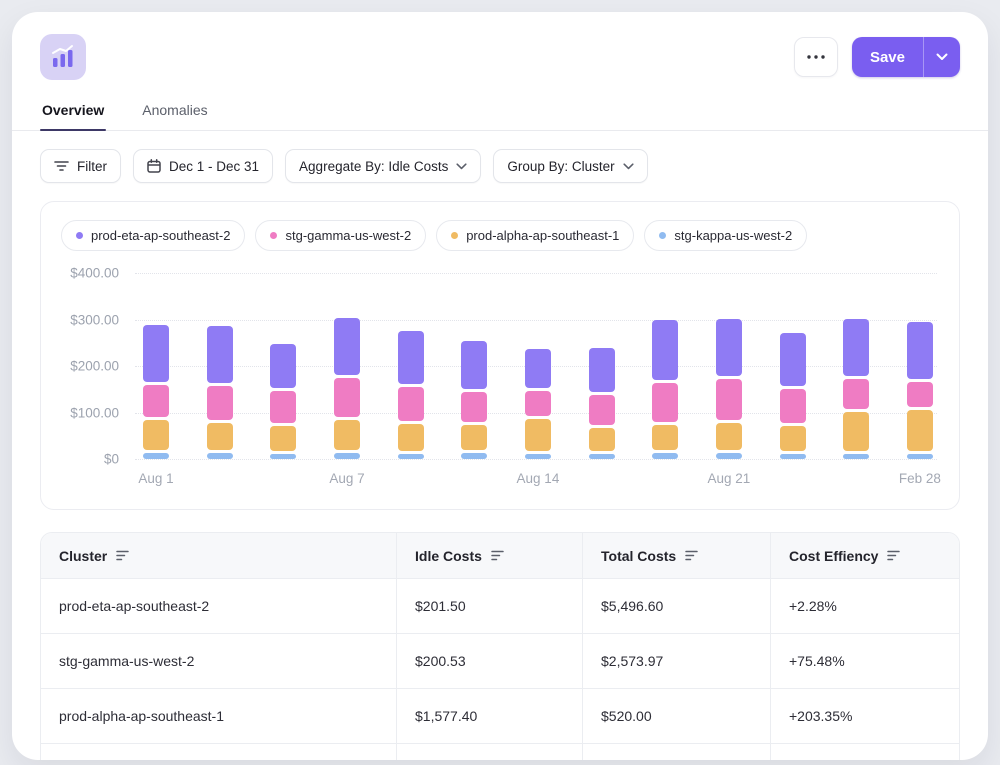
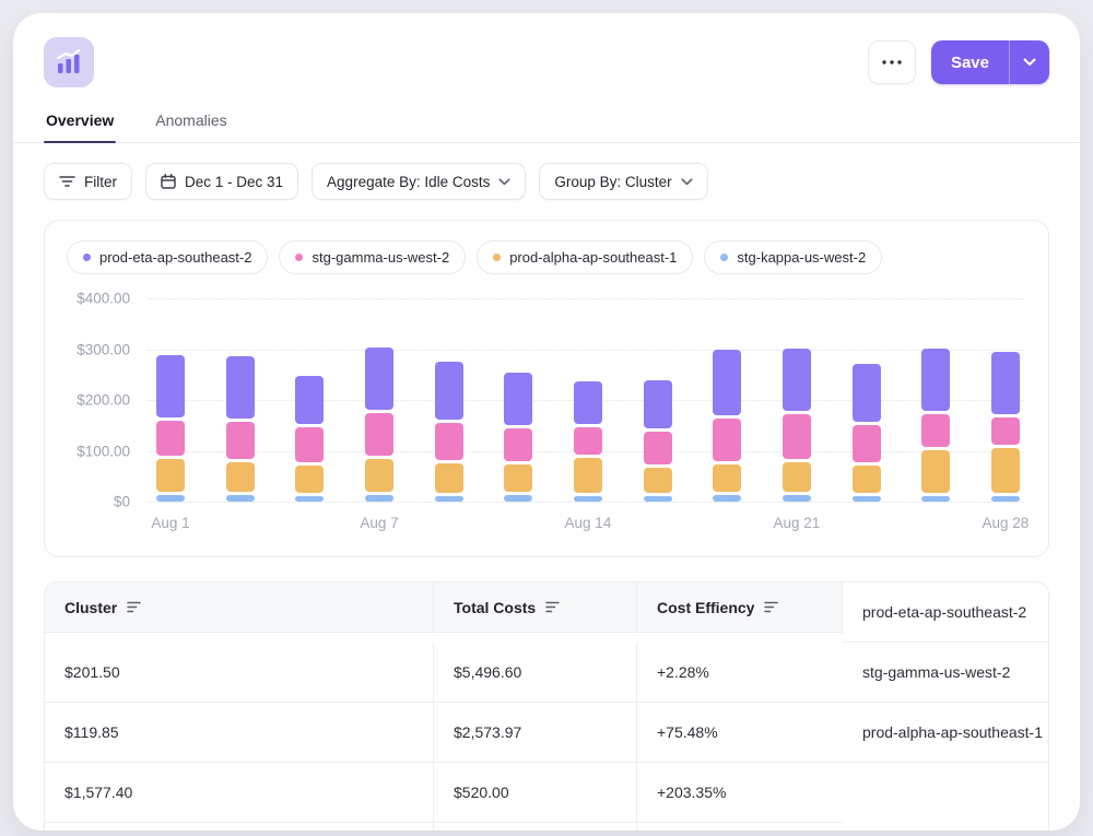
  Save
  Overview
  Anomalies
  Filter
  Dec 1 - Dec 31
  Aggregate By: Idle Costs
  Group By: Cluster
  prod-eta-ap-southeast-2
  stg-gamma-us-west-2
  prod-alpha-ap-southeast-1
  stg-kappa-us-west-2
  $400.00
  $300.00
  $200.00
  $100.00
  $0
  Aug 1
  Aug 7
  Aug 14
  Aug 21
- Feb 28
+ Aug 28
  Cluster
- Idle Costs
  Total Costs
  Cost Effiency
  prod-eta-ap-southeast-2
  $201.50
  $5,496.60
  +2.28%
  stg-gamma-us-west-2
- $200.53
+ $119.85
  $2,573.97
  +75.48%
  prod-alpha-ap-southeast-1
  $1,577.40
  $520.00
  +203.35%
